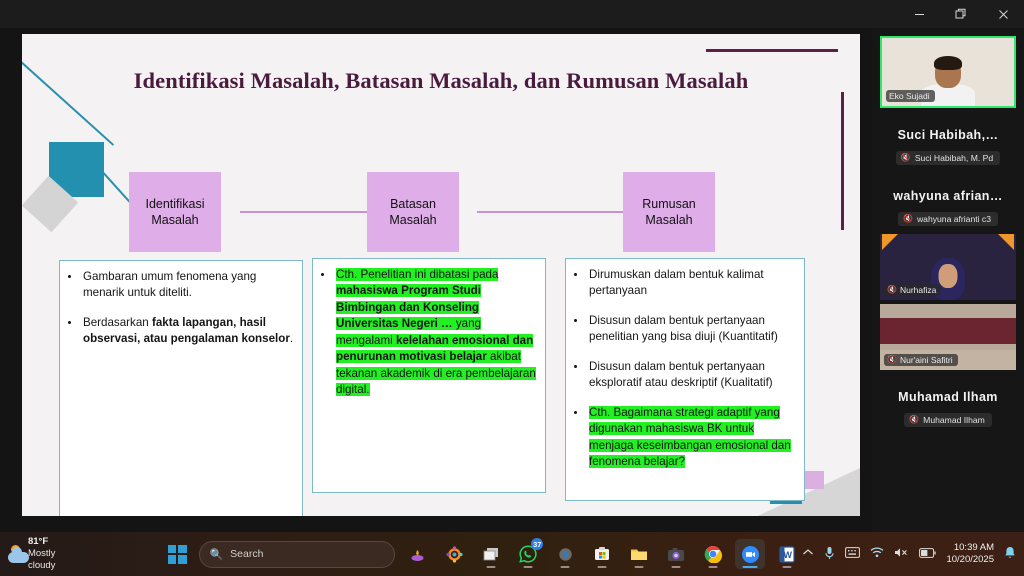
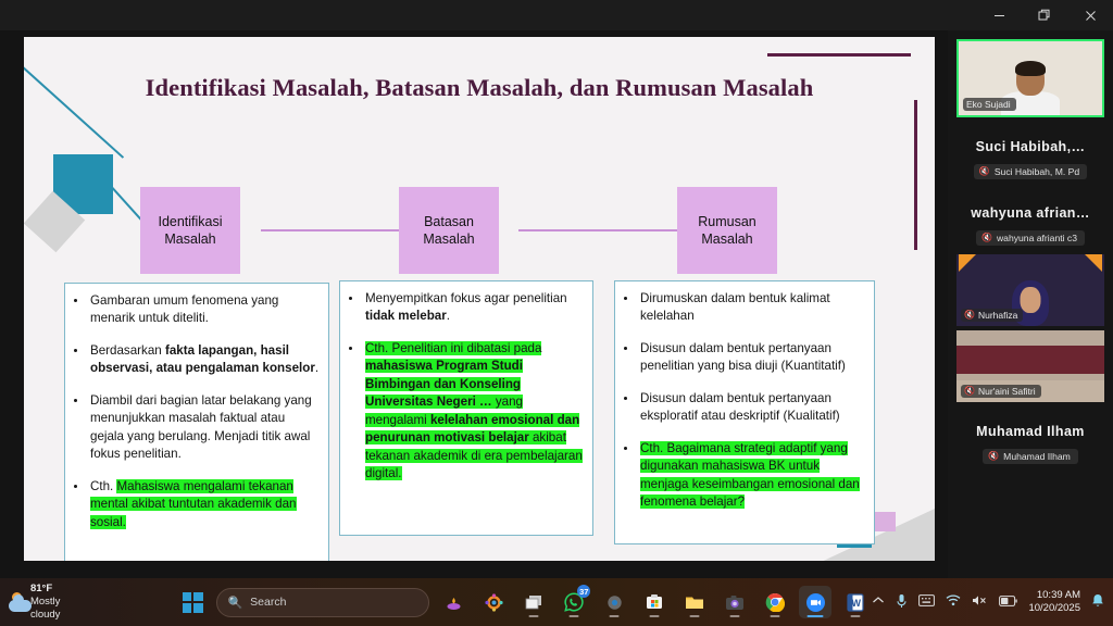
  Identifikasi Masalah, Batasan Masalah, dan Rumusan Masalah
  Identifikasi
  Masalah
  Batasan
  Masalah
  Rumusan
  Masalah
  Gambaran umum fenomena yang menarik untuk diteliti.
  Berdasarkan fakta lapangan, hasil observasi, atau pengalaman konselor.
+ Diambil dari bagian latar belakang yang menunjukkan masalah faktual atau gejala yang berulang. Menjadi titik awal fokus penelitian.
+ Cth. Mahasiswa mengalami tekanan mental akibat tuntutan akademik dan sosial.
+ Menyempitkan fokus agar penelitian tidak melebar.
  Cth. Penelitian ini dibatasi pada mahasiswa Program Studi Bimbingan dan Konseling Universitas Negeri … yang mengalami kelelahan emosional dan penurunan motivasi belajar akibat tekanan akademik di era pembelajaran digital.
- Dirumuskan dalam bentuk kalimat pertanyaan
+ Dirumuskan dalam bentuk kalimat kelelahan
  Disusun dalam bentuk pertanyaan penelitian yang bisa diuji (Kuantitatif)
  Disusun dalam bentuk pertanyaan eksploratif atau deskriptif (Kualitatif)
  Cth. Bagaimana strategi adaptif yang digunakan mahasiswa BK untuk menjaga keseimbangan emosional dan fenomena belajar?
  Eko Sujadi
  Suci Habibah,…
  🔇
  Suci Habibah, M. Pd
  wahyuna afrian…
  🔇
  wahyuna afrianti c3
  🔇
  Nurhafiza
  🔇
  Nur'aini Safitri
  Muhamad Ilham
  🔇
  Muhamad Ilham
  81°F
  Mostly cloudy
  🔍
  Search
  37
  W
  10:39 AM
  10/20/2025
